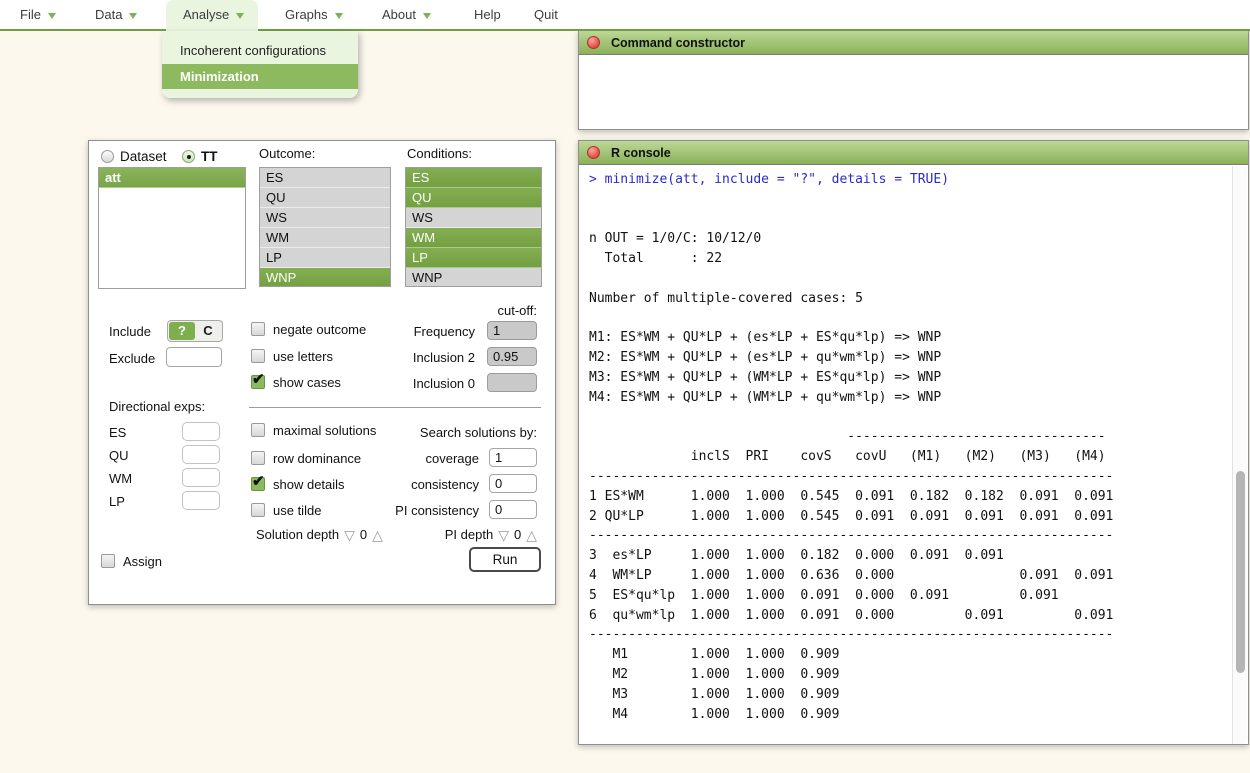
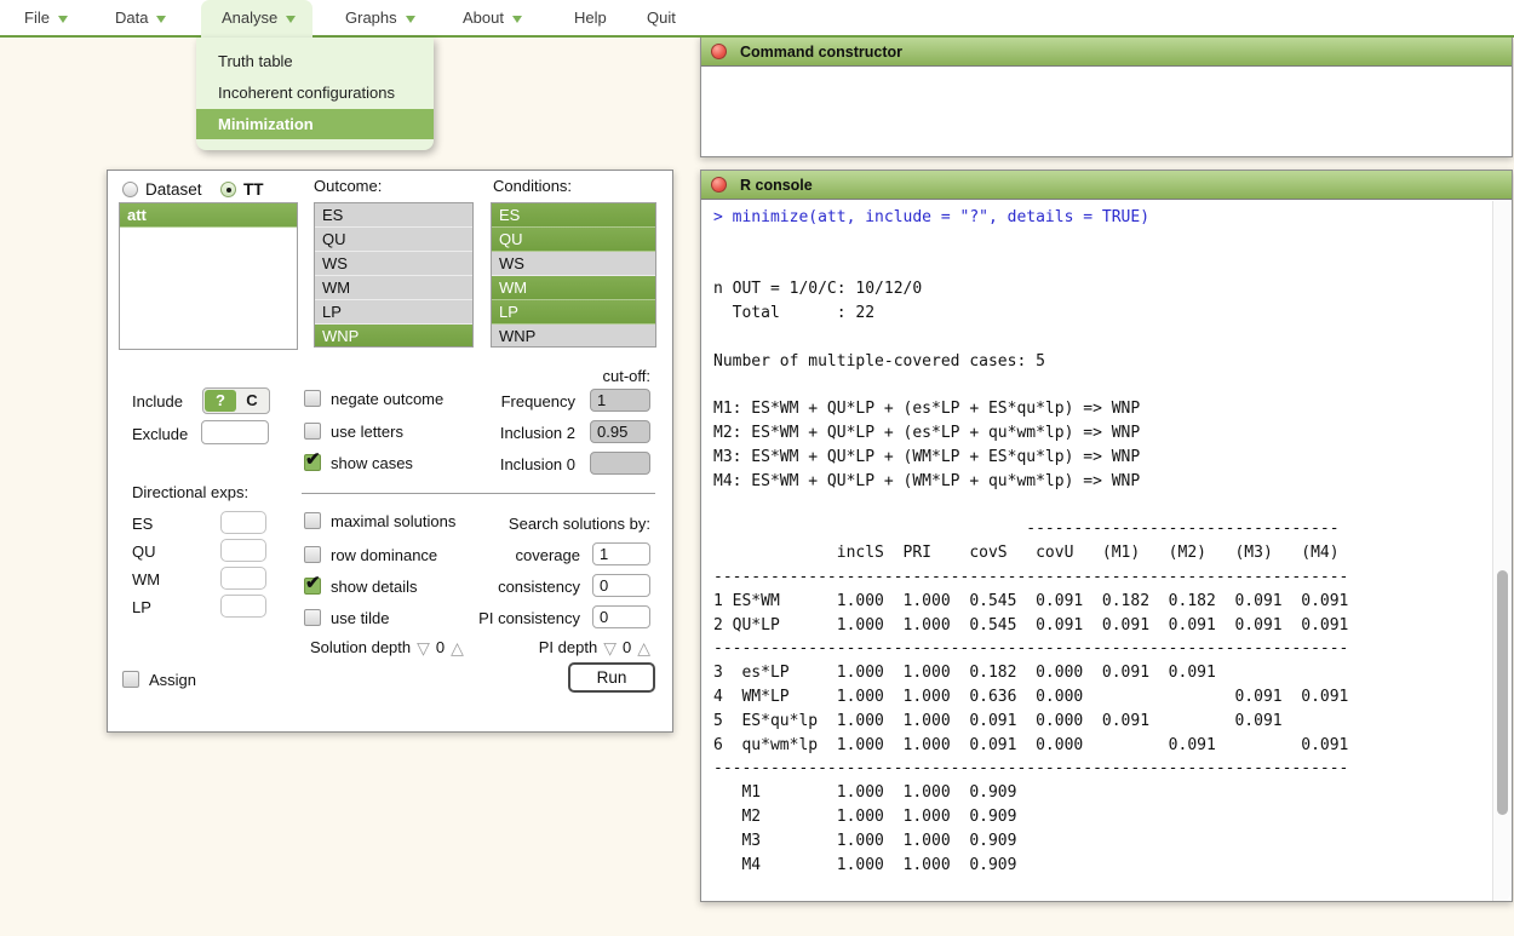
  File
  Data
  Analyse
  Graphs
  About
  Help
  Quit
+ Truth table
  Incoherent configurations
  Minimization
  Command constructor
  Dataset
  TT
  att
  Outcome:
  ES
  QU
  WS
  WM
  LP
  WNP
  Conditions:
  ES
  QU
  WS
  WM
  LP
  WNP
  cut-off:
  Include
  ?
  C
  Exclude
  negate outcome
  use letters
  show cases
  Frequency
  1
  Inclusion 2
  0.95
  Inclusion 0
  Directional exps:
  ES
  QU
  WM
  LP
  maximal solutions
  row dominance
  show details
  use tilde
  Search solutions by:
  coverage
  1
  consistency
  0
  PI consistency
  0
  Solution depth
  ▽
  0
  △
  PI depth
  ▽
  0
  △
  Assign
  Run
  R console
  > minimize(att, include = "?", details = TRUE)
  n OUT = 1/0/C: 10/12/0
  Total : 22
  Number of multiple-covered cases: 5
  M1: ES*WM + QU*LP + (es*LP + ES*qu*lp) => WNP
  M2: ES*WM + QU*LP + (es*LP + qu*wm*lp) => WNP
  M3: ES*WM + QU*LP + (WM*LP + ES*qu*lp) => WNP
  M4: ES*WM + QU*LP + (WM*LP + qu*wm*lp) => WNP
  ---------------------------------
  inclS PRI covS covU (M1) (M2) (M3) (M4)
  -------------------------------------------------------------------
  1 ES*WM 1.000 1.000 0.545 0.091 0.182 0.182 0.091 0.091
  2 QU*LP 1.000 1.000 0.545 0.091 0.091 0.091 0.091 0.091
  -------------------------------------------------------------------
  3 es*LP 1.000 1.000 0.182 0.000 0.091 0.091
  4 WM*LP 1.000 1.000 0.636 0.000 0.091 0.091
  5 ES*qu*lp 1.000 1.000 0.091 0.000 0.091 0.091
  6 qu*wm*lp 1.000 1.000 0.091 0.000 0.091 0.091
  -------------------------------------------------------------------
  M1 1.000 1.000 0.909
  M2 1.000 1.000 0.909
  M3 1.000 1.000 0.909
  M4 1.000 1.000 0.909
